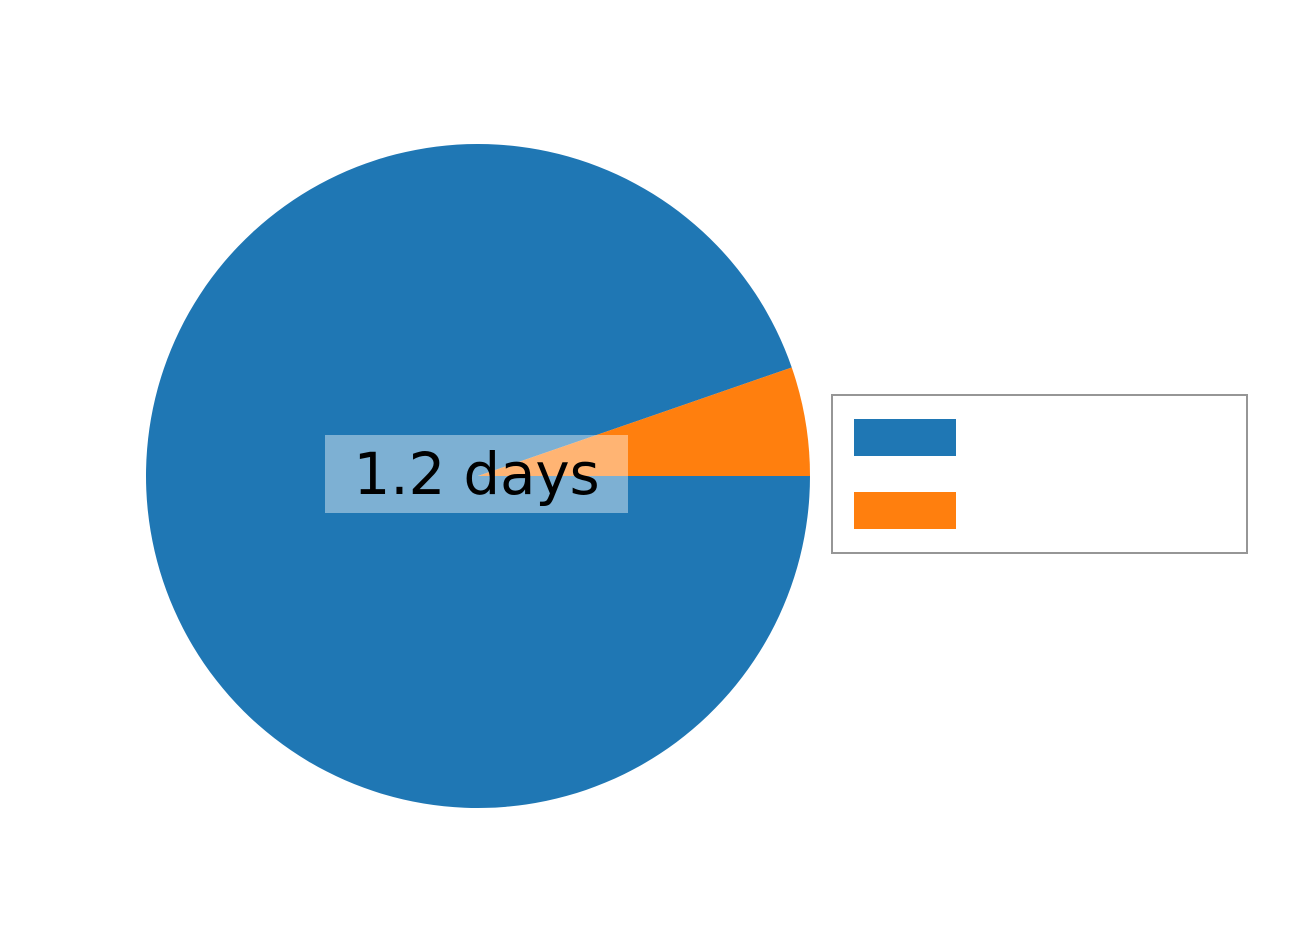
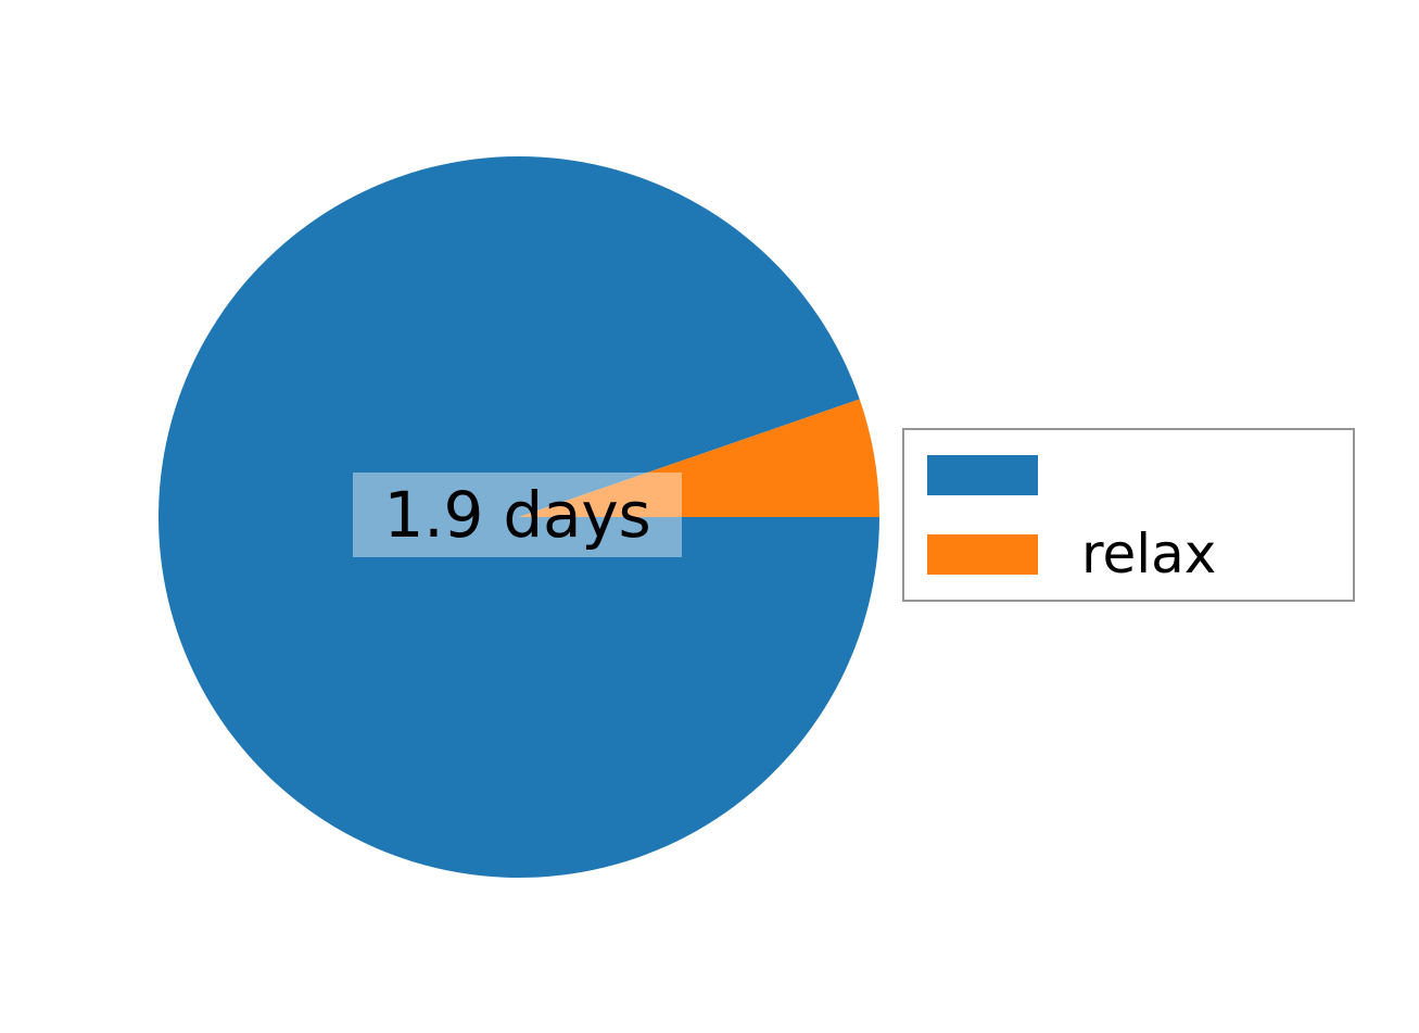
- 1.2 days
+ 1.9 days
+ relax
